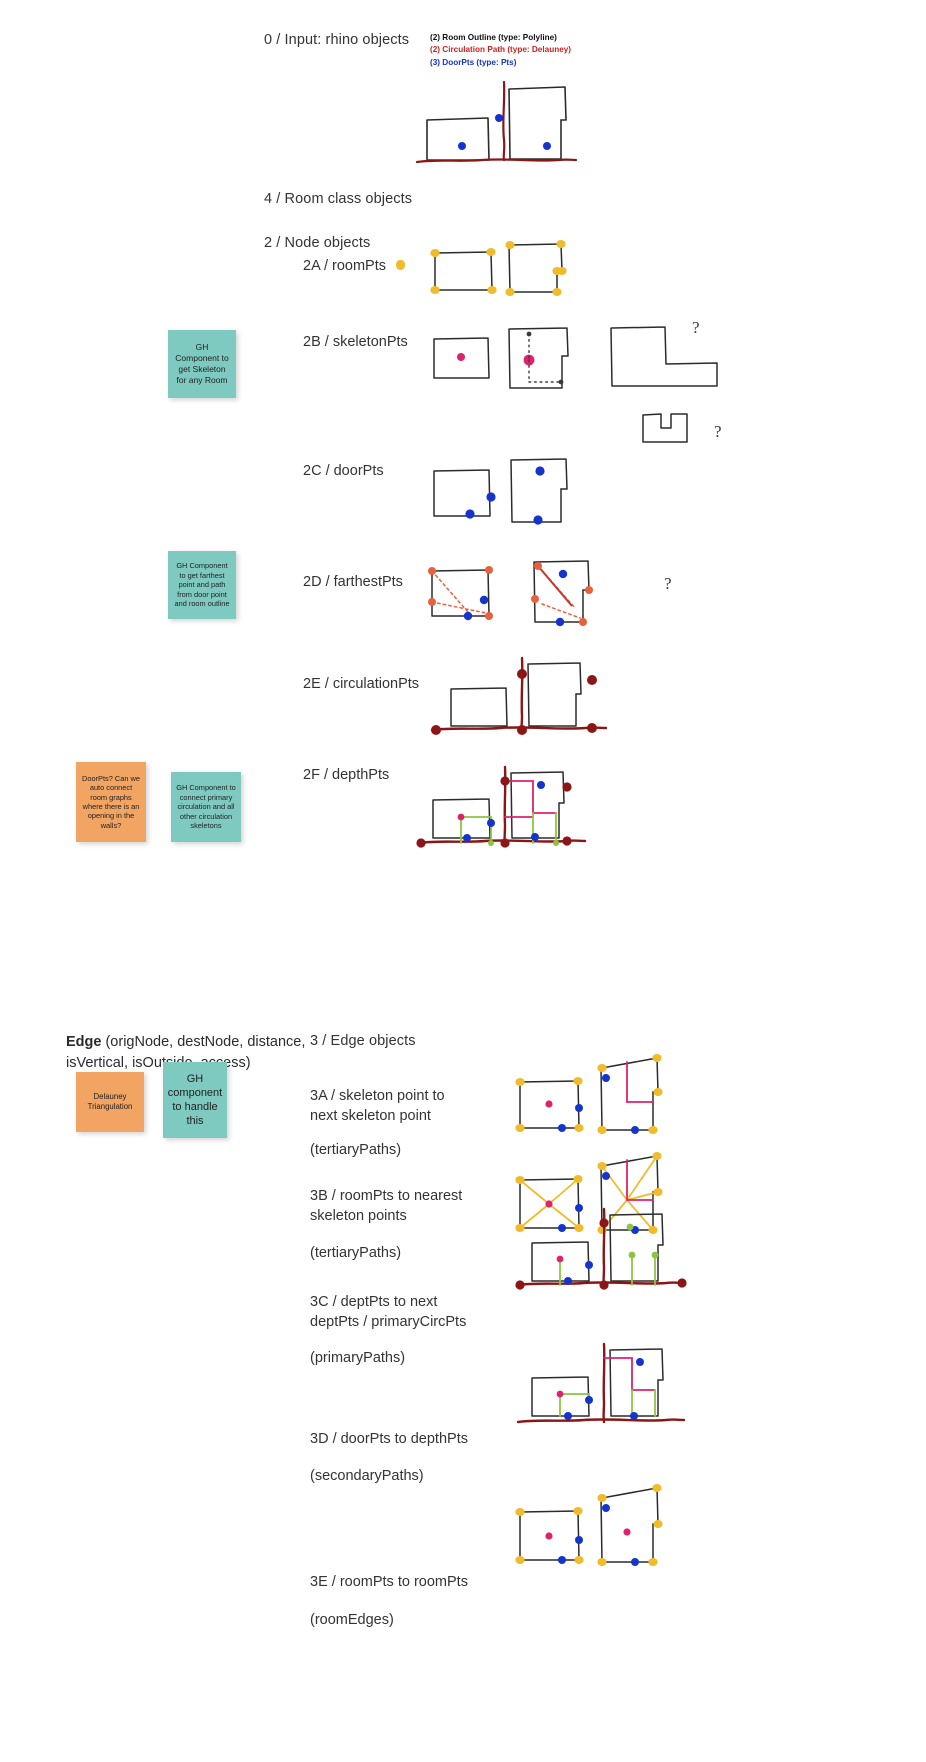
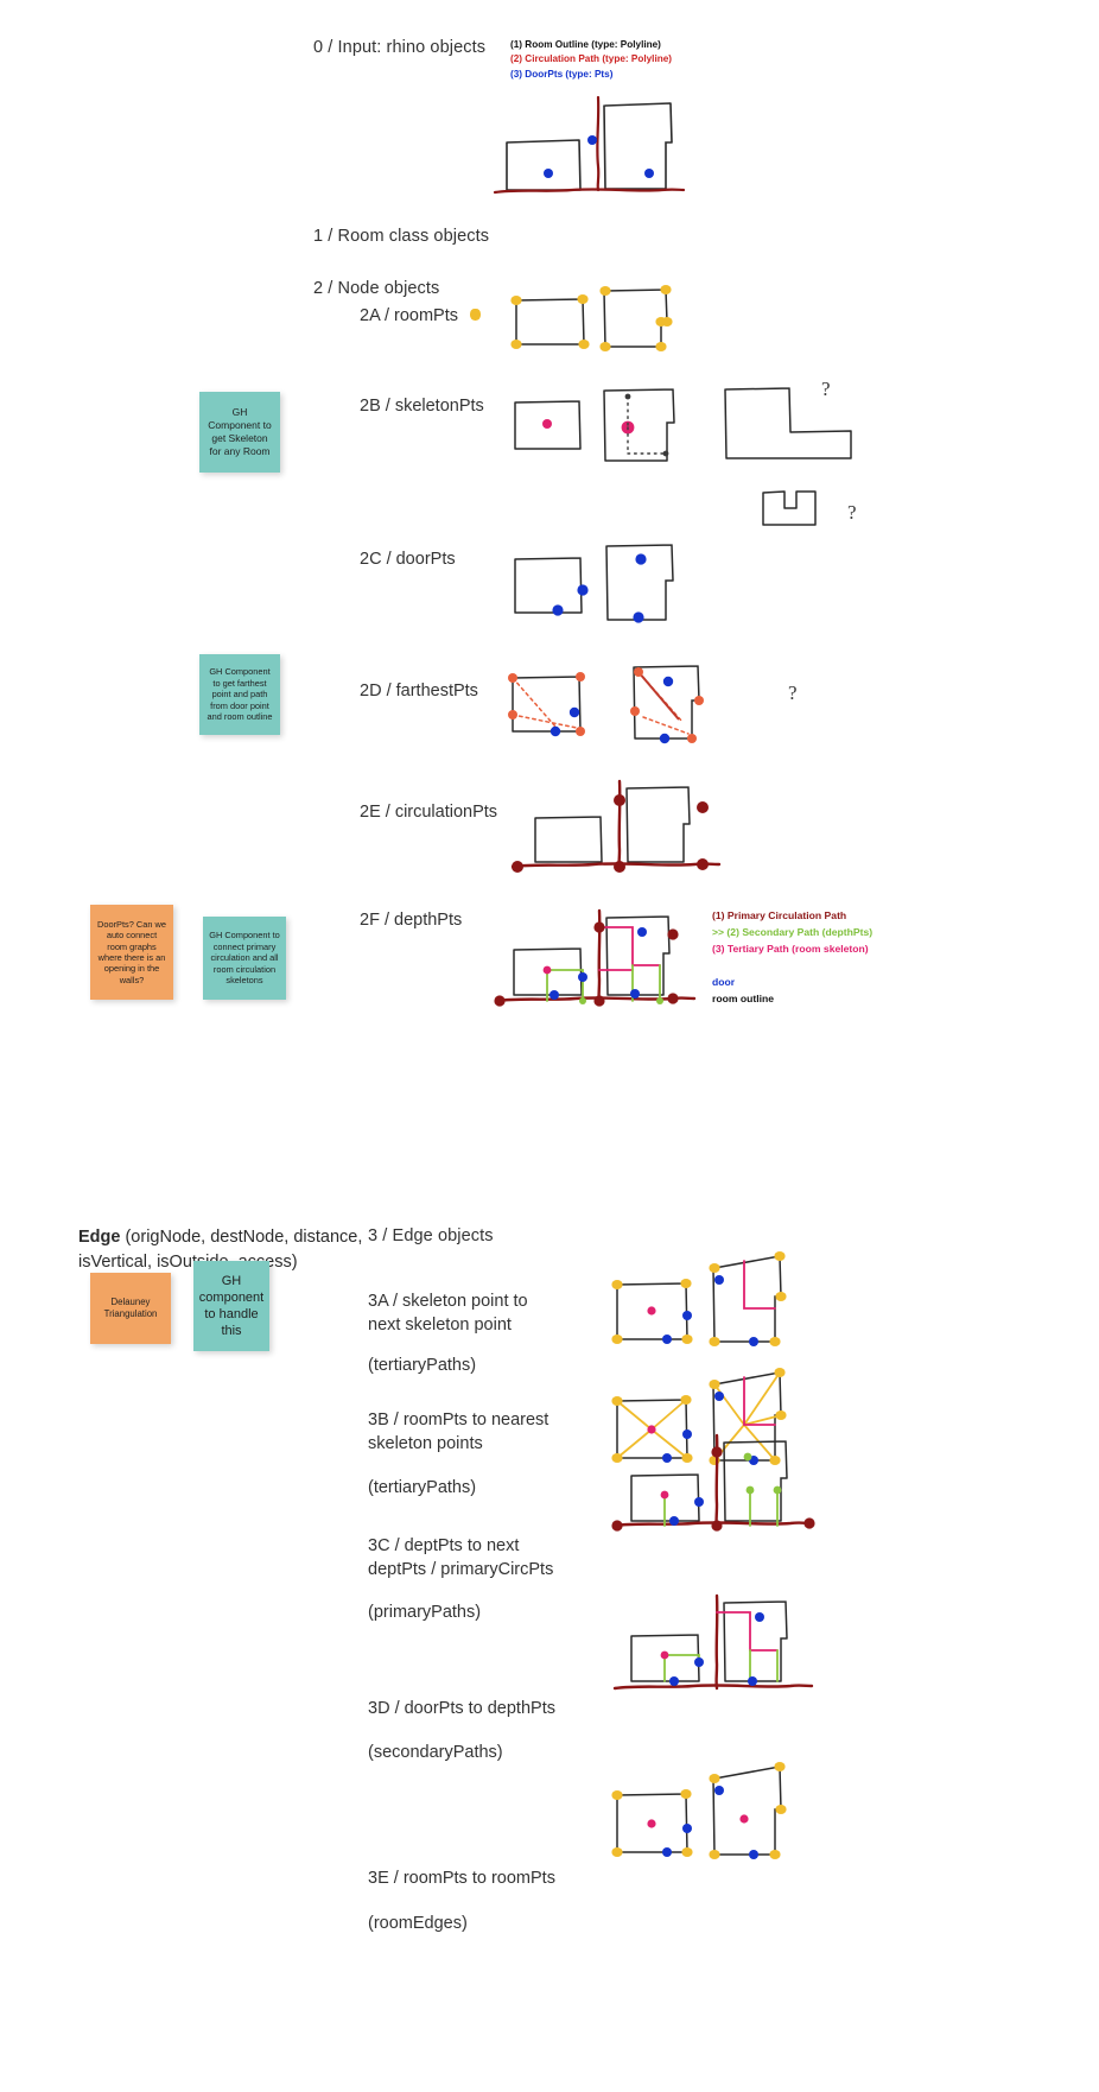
  0 / Input: rhino objects
- (2) Room Outline (type: Polyline)
+ (1) Room Outline (type: Polyline)
- (2) Circulation Path (type: Delauney)
+ (2) Circulation Path (type: Polyline)
  (3) DoorPts (type: Pts)
- 4 / Room class objects
+ 1 / Room class objects
  2 / Node objects
  2A / roomPts
  GH Component to get Skeleton for any Room
  2B / skeletonPts
  ?
  ?
  2C / doorPts
  GH Component to get farthest point and path from door point and room outline
  2D / farthestPts
  ?
  2E / circulationPts
  DoorPts? Can we auto connect room graphs where there is an opening in the walls?
- GH Component to connect primary circulation and all other circulation skeletons
+ GH Component to connect primary circulation and all room circulation skeletons
  2F / depthPts
+ (1) Primary Circulation Path
+ >> (2) Secondary Path (depthPts)
+ (3) Tertiary Path (room skeleton)
+ door
+ room outline
  Edge (origNode, destNode, distance, isVertical, isOuess)
  3 / Edge objects
  3A / skeleton point to
  next skeleton point
  (tertiaryPaths)
  Delauney Triangulation
  GH component to handle this
  3B / roomPts to nearest
  skeleton points
  (tertiaryPaths)
  3C / deptPts to next
  deptPts / primaryCircPts
  (primaryPaths)
  3D / doorPts to depthPts
  (secondaryPaths)
  3E / roomPts to roomPts
  (roomEdges)
